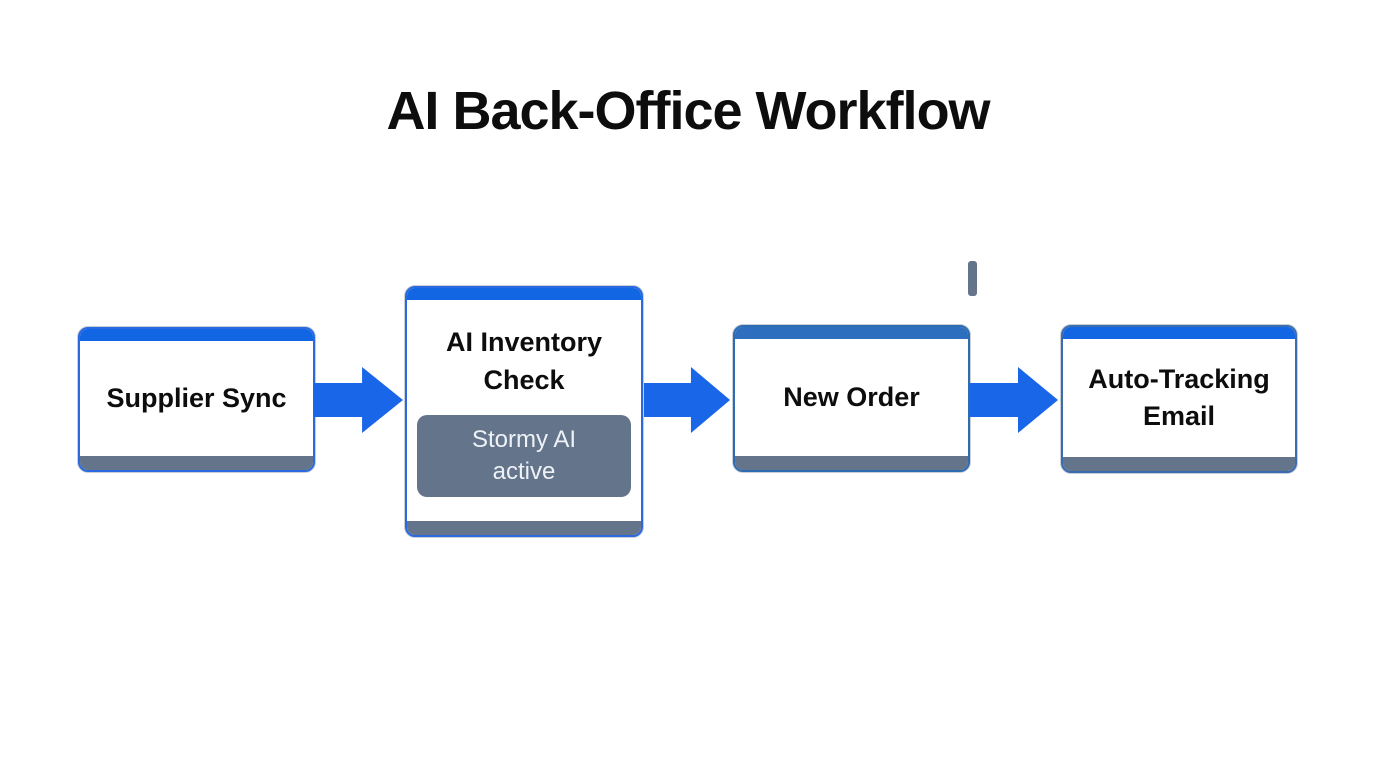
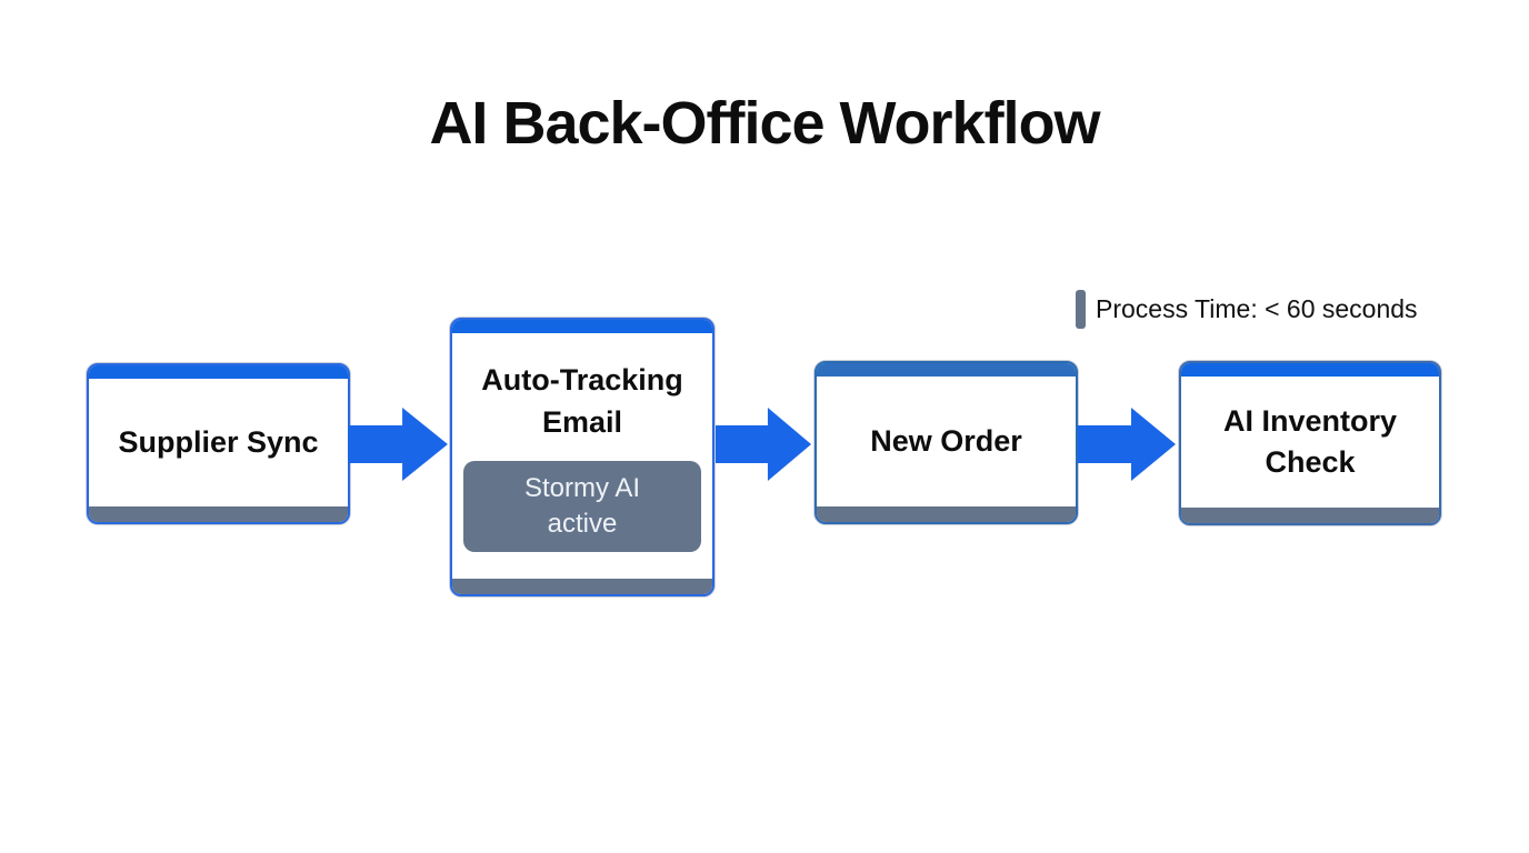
  AI Back-Office Workflow
+ Process Time: < 60 seconds
  Supplier Sync
- AI Inventory Check
+ Auto-Tracking Email
  Stormy AI active
  New Order
- Auto-Tracking Email
+ AI Inventory Check
